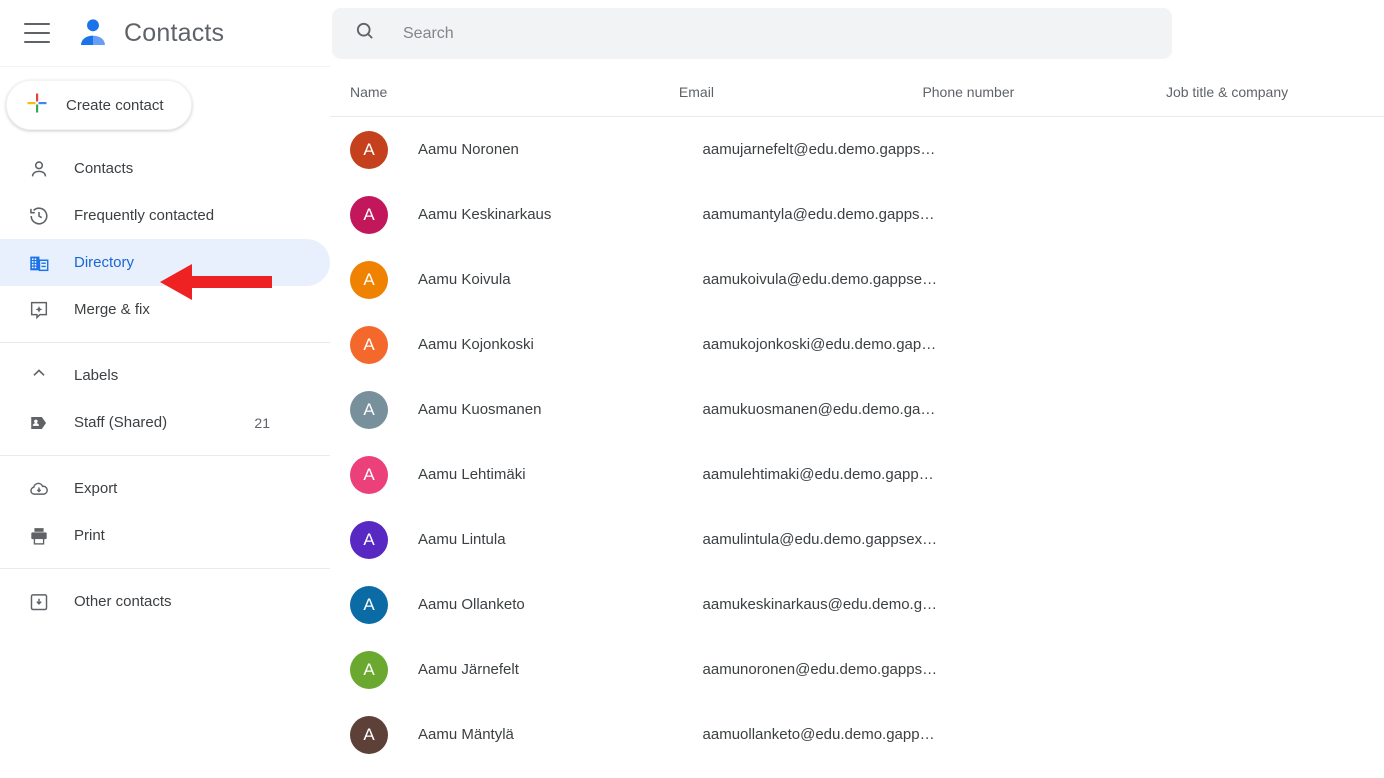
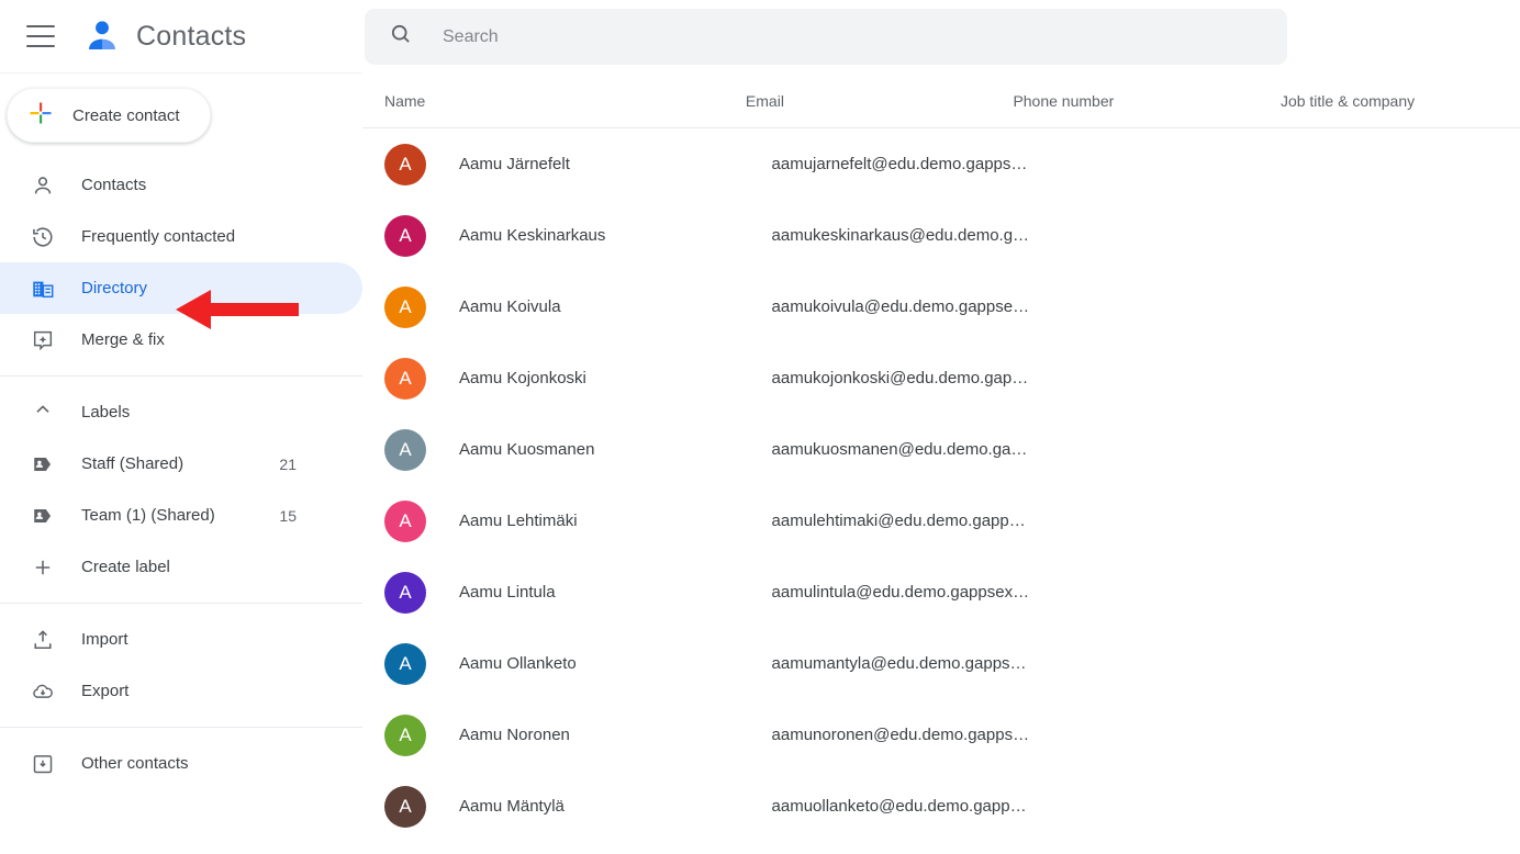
  Contacts
  Create contact
  Contacts
  Frequently contacted
  Directory
  Merge & fix
  Labels
  Staff (Shared)
  21
+ Team (1) (Shared)
+ 15
+ Create label
+ Import
  Export
- Print
  Other contacts
  Search
  Name
  Email
  Phone number
  Job title & company
  A
- Aamu Noronen
+ Aamu Järnefelt
  aamujarnefelt@edu.demo.gapps…
  A
  Aamu Keskinarkaus
- aamumantyla@edu.demo.gapps…
+ aamukeskinarkaus@edu.demo.g…
  A
  Aamu Koivula
  aamukoivula@edu.demo.gappse…
  A
  Aamu Kojonkoski
  aamukojonkoski@edu.demo.gap…
  A
  Aamu Kuosmanen
  aamukuosmanen@edu.demo.ga…
  A
  Aamu Lehtimäki
  aamulehtimaki@edu.demo.gapp…
  A
  Aamu Lintula
  aamulintula@edu.demo.gappsex…
  A
  Aamu Ollanketo
- aamukeskinarkaus@edu.demo.g…
+ aamumantyla@edu.demo.gapps…
  A
- Aamu Järnefelt
+ Aamu Noronen
  aamunoronen@edu.demo.gapps…
  A
  Aamu Mäntylä
  aamuollanketo@edu.demo.gapp…
